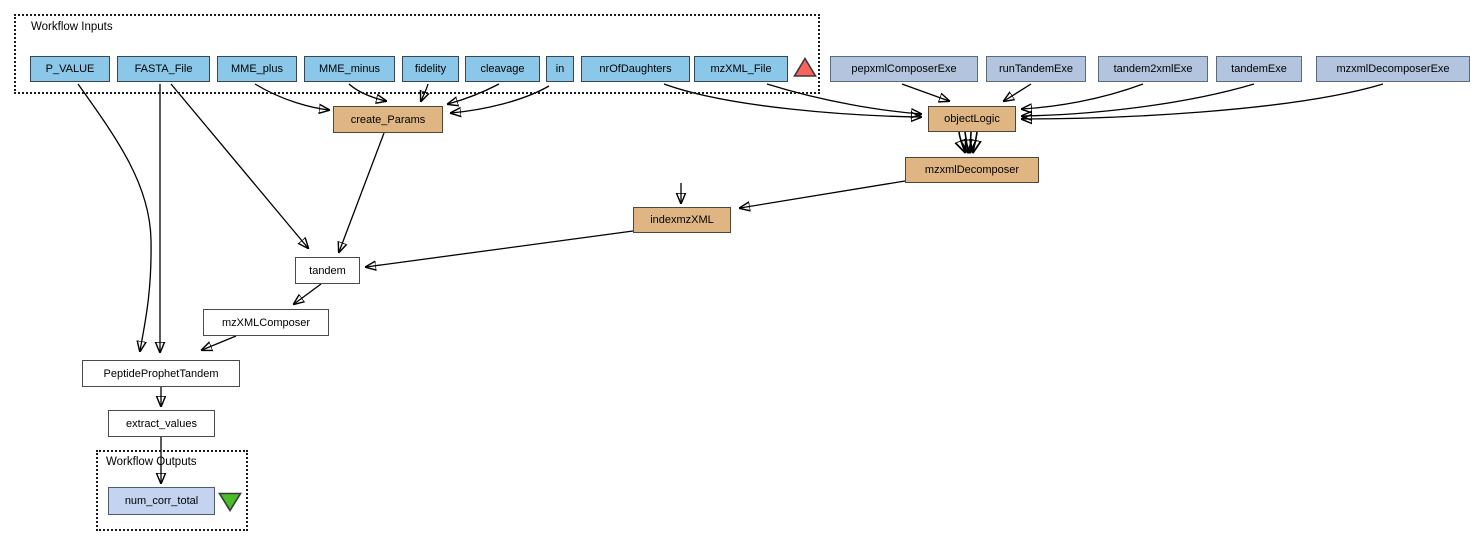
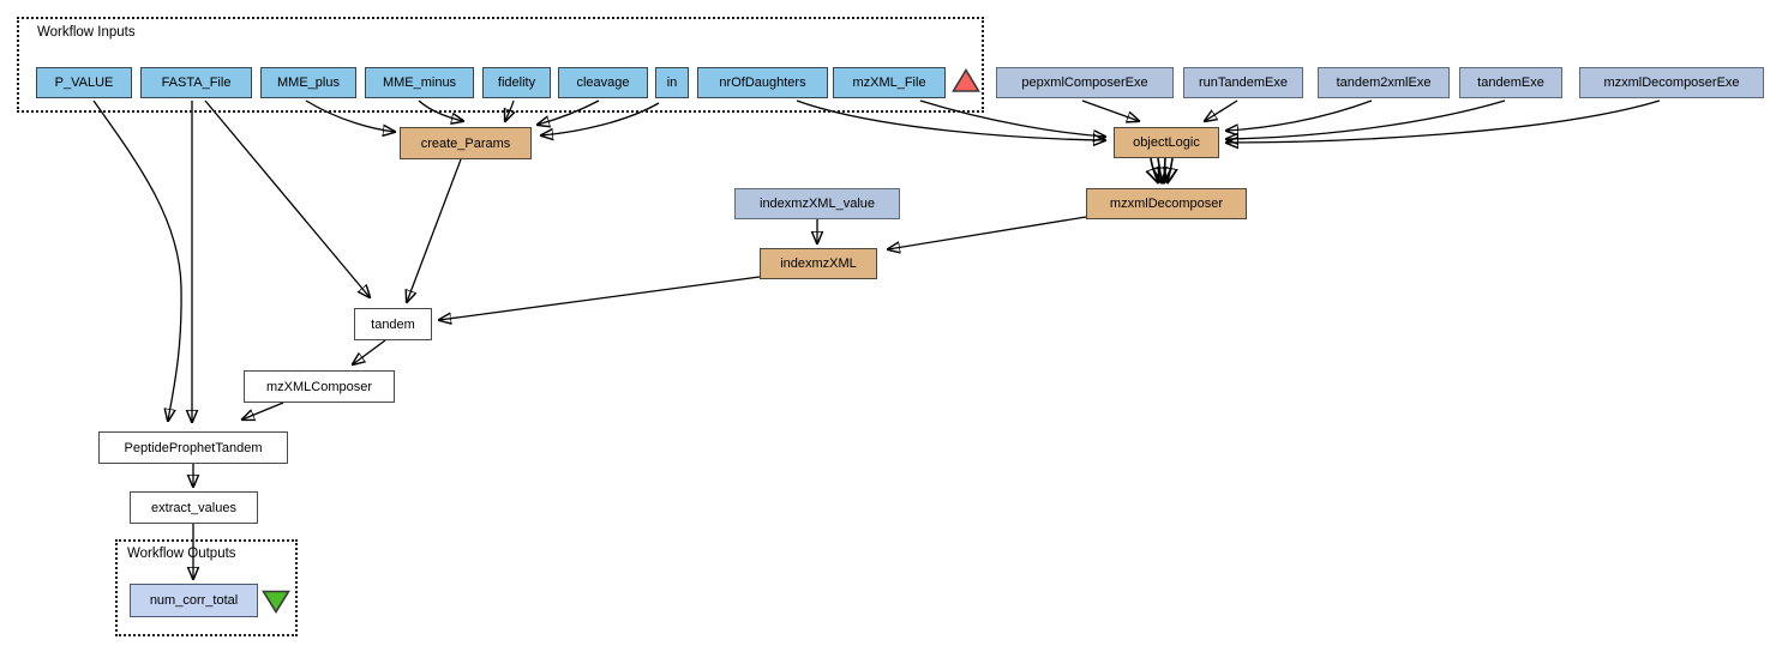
  Workflow Inputs
  Workflow Outputs
  P_VALUE
  FASTA_File
  MME_plus
  MME_minus
  fidelity
  cleavage
  in
  nrOfDaughters
  mzXML_File
  pepxmlComposerExe
  runTandemExe
  tandem2xmlExe
  tandemExe
  mzxmlDecomposerExe
  create_Params
  objectLogic
  mzxmlDecomposer
+ indexmzXML_value
  indexmzXML
  tandem
  mzXMLComposer
  PeptideProphetTandem
  extract_values
  num_corr_total
